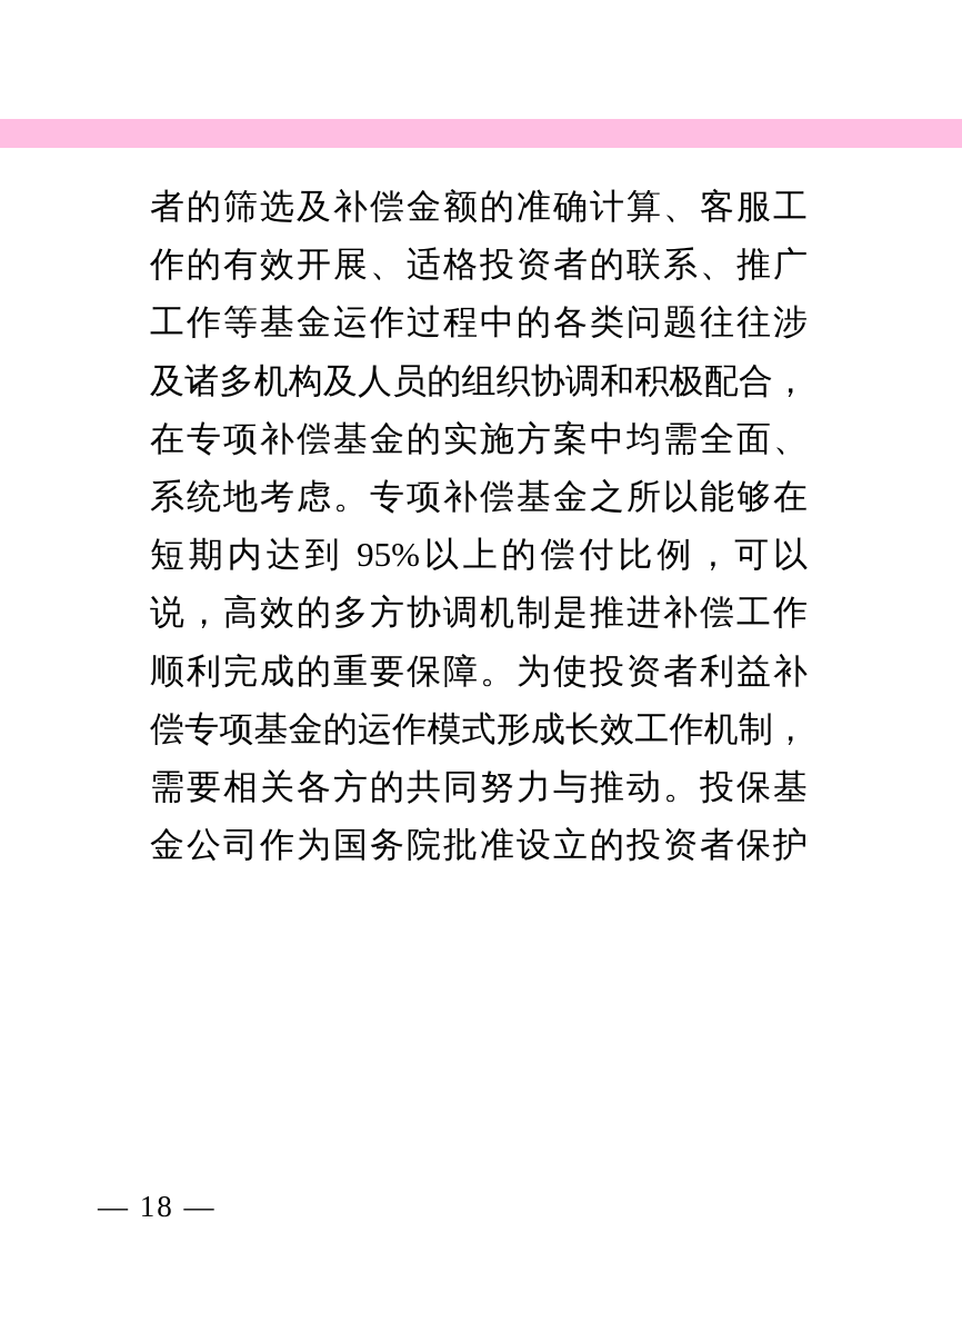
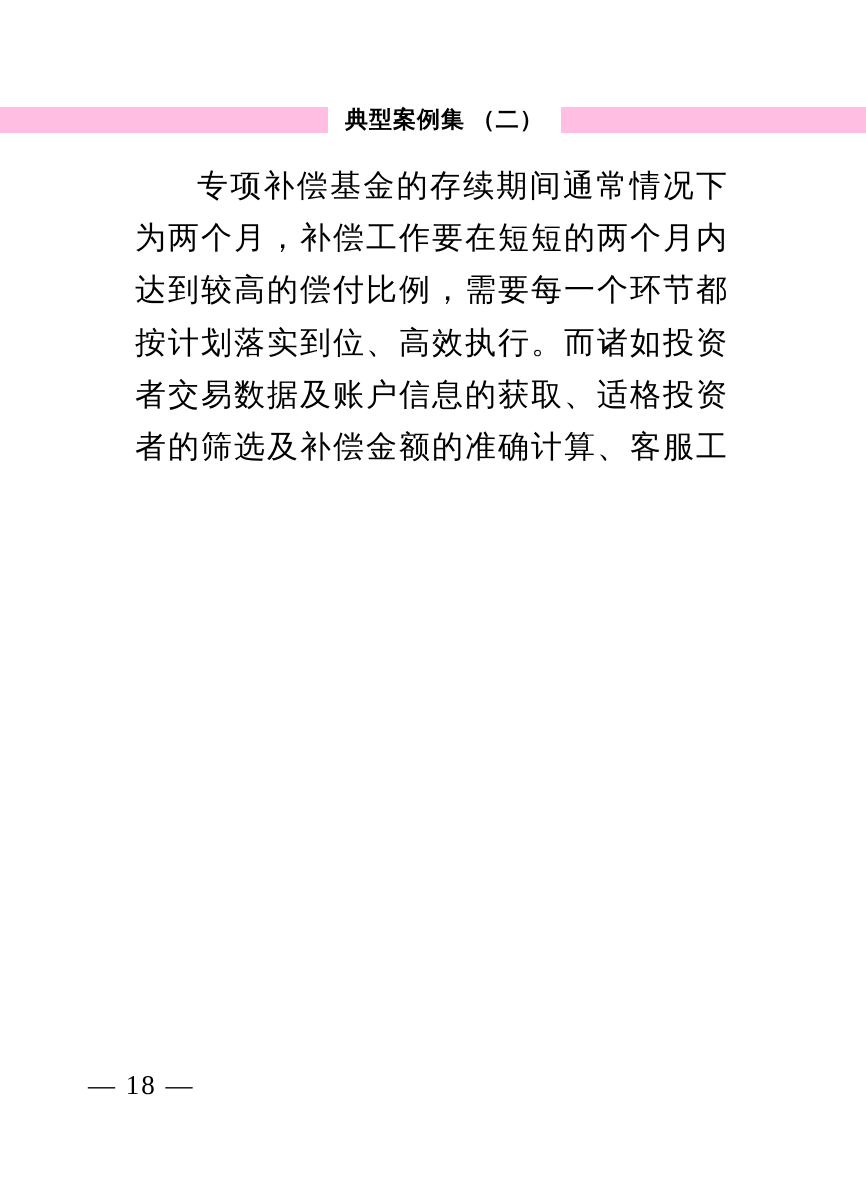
+ 典型案例集 （二）
+ 专项补偿基金的存续期间通常情况下
+ 为两个月，补偿工作要在短短的两个月内
+ 达到较高的偿付比例，需要每一个环节都
+ 按计划落实到位、高效执行。而诸如投资
+ 者交易数据及账户信息的获取、适格投资
  者的筛选及补偿金额的准确计算、客服工
- 作的有效开展、适格投资者的联系、推广
- 工作等基金运作过程中的各类问题往往涉
- 及诸多机构及人员的组织协调和积极配合，
- 在专项补偿基金的实施方案中均需全面、
- 系统地考虑。专项补偿基金之所以能够在
- 短期内达到 95%以上的偿付比例，可以
- 说，高效的多方协调机制是推进补偿工作
- 顺利完成的重要保障。为使投资者利益补
- 偿专项基金的运作模式形成长效工作机制，
- 需要相关各方的共同努力与推动。投保基
- 金公司作为国务院批准设立的投资者保护
  — 18 —
